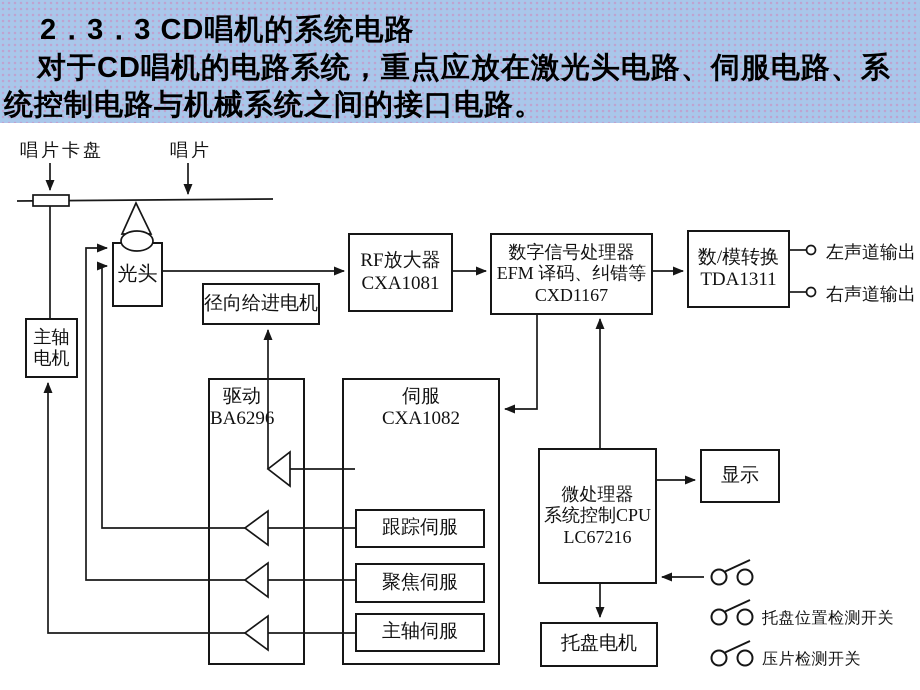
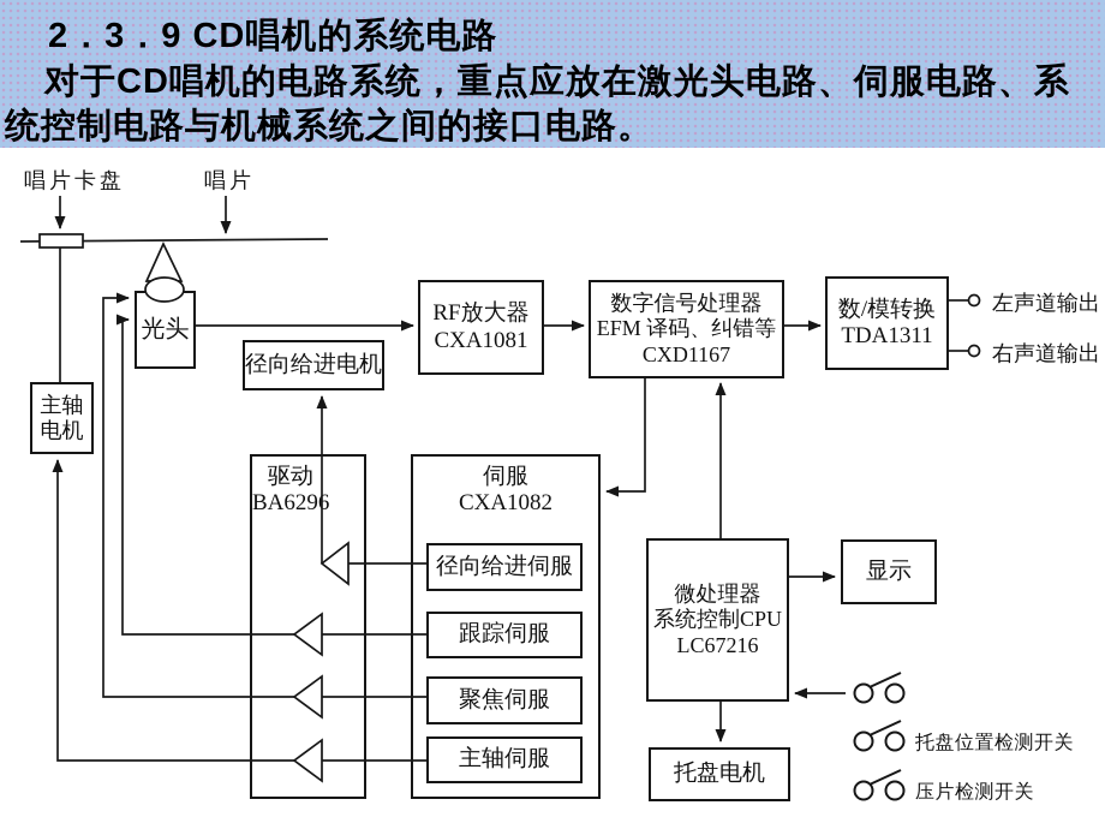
- 2．3．3 CD唱机的系统电路
+ 2．3．9 CD唱机的系统电路
  对于CD唱机的电路系统，重点应放在激光头电路、伺服电路、系
  统控制电路与机械系统之间的接口电路。
  主轴
  电机
  光头
  径向给进电机
  RF放大器
  CXA1081
  数字信号处理器
  EFM 译码、纠错等
  CXD1167
  数/模转换
  TDA1311
  驱动
  BA6296
  伺服
  CXA1082
+ 径向给进伺服
  跟踪伺服
  聚焦伺服
  主轴伺服
  微处理器
  系统控制CPU
  LC67216
  显示
  托盘电机
  唱片卡盘
  唱片
  左声道输出
  右声道输出
  托盘位置检测开关
  压片检测开关
